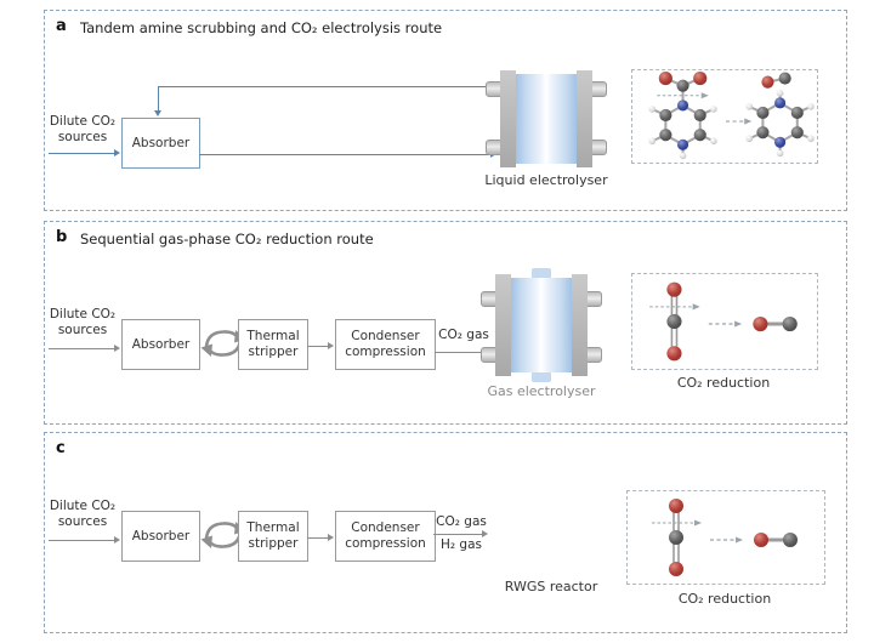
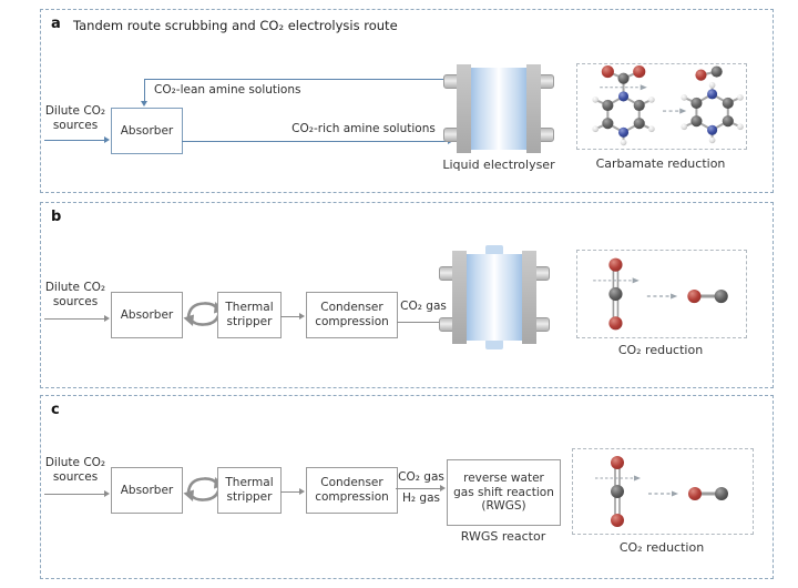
  a
- Tandem amine scrubbing and CO₂ electrolysis route
+ Tandem route scrubbing and CO₂ electrolysis route
  Dilute CO₂
  sources
  Absorber
+ CO₂-lean amine solutions
+ CO₂-rich amine solutions
  Liquid electrolyser
+ Carbamate reduction
  b
- Sequential gas-phase CO₂ reduction route
  Dilute CO₂
  sources
  Absorber
  Thermal
  stripper
  Condenser
  compression
  CO₂ gas
- Gas electrolyser
  CO₂ reduction
  c
  Dilute CO₂
  sources
  Absorber
  Thermal
  stripper
  Condenser
  compression
  CO₂ gas
  H₂ gas
+ reverse water
+ gas shift reaction
+ (RWGS)
  RWGS reactor
  CO₂ reduction
